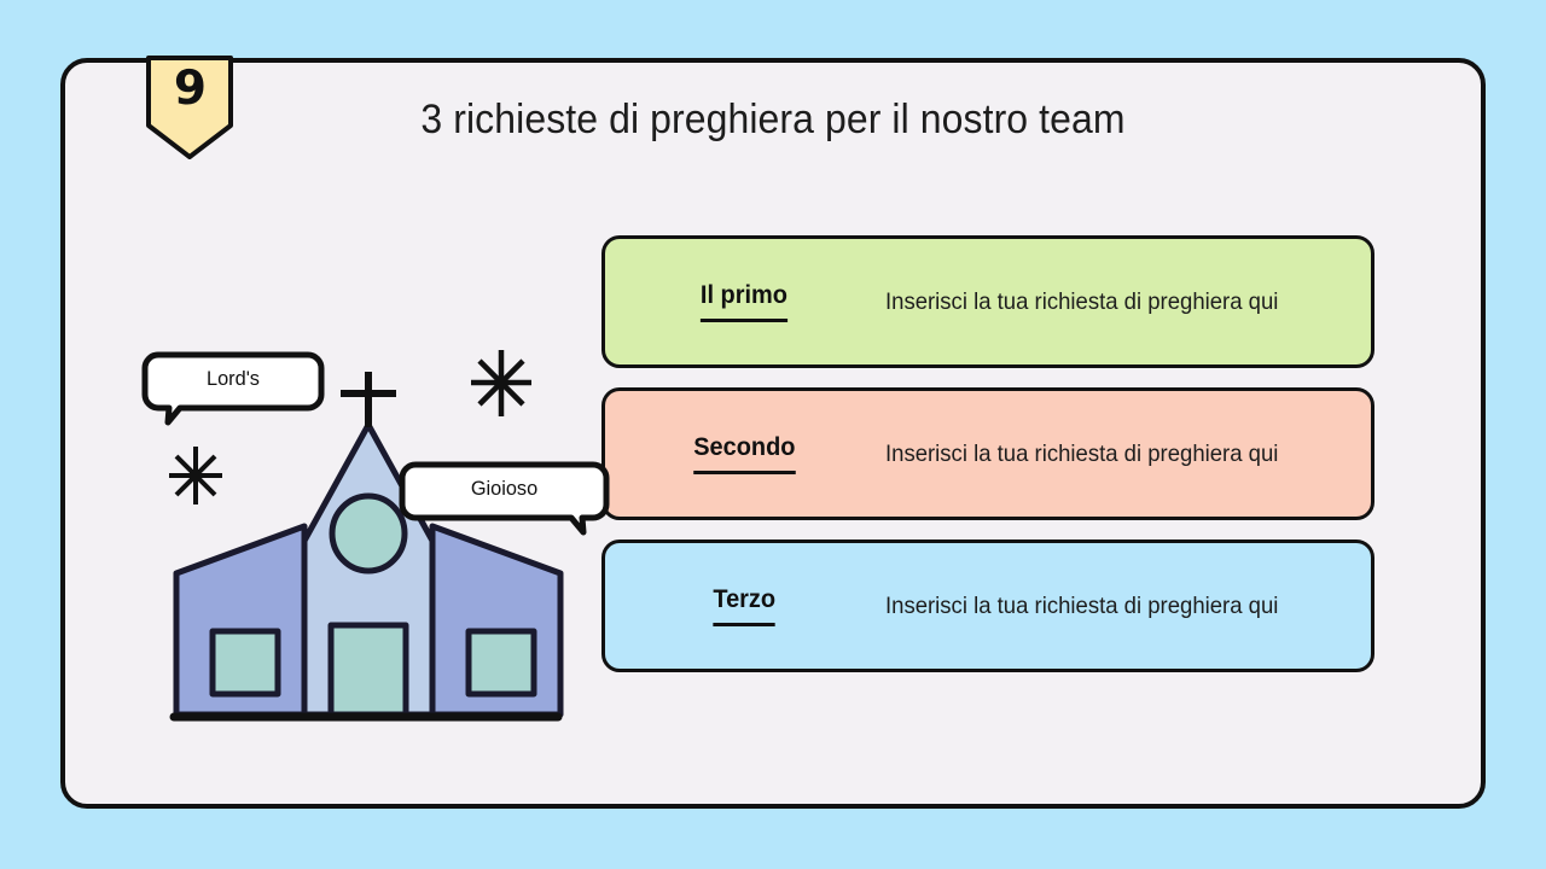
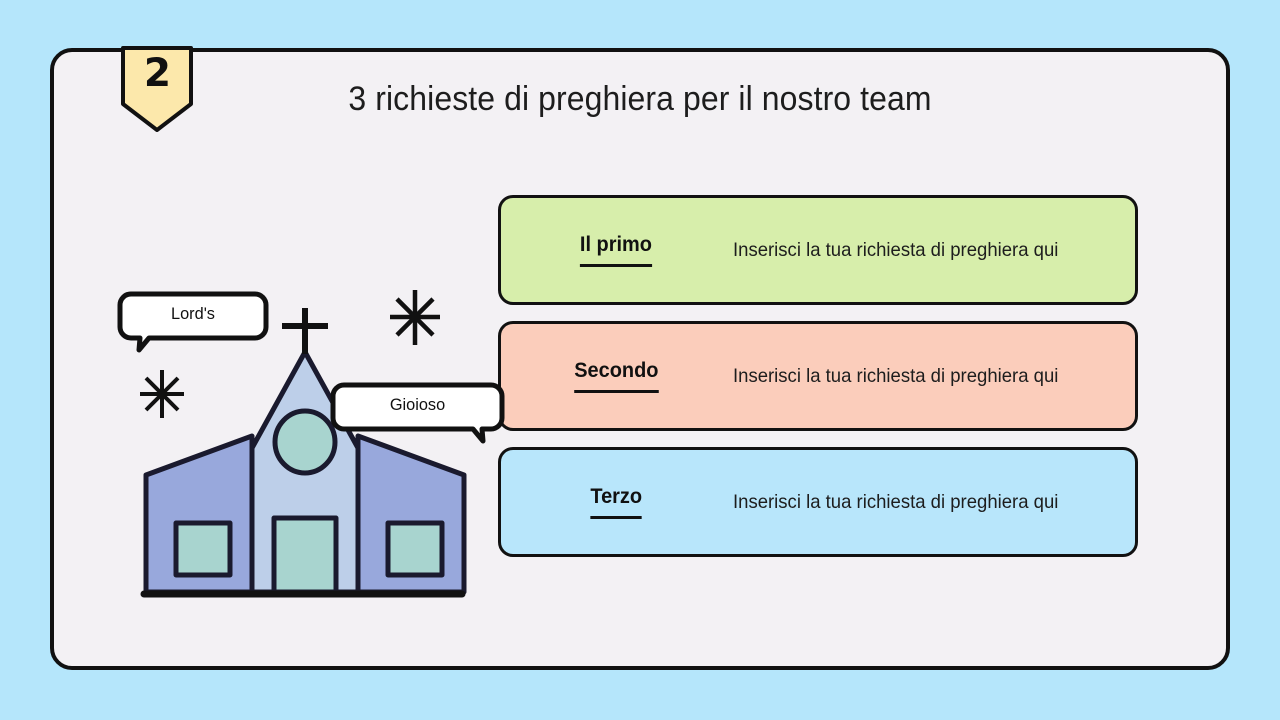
- 9
+ 2
  3 richieste di preghiera per il nostro team
  Il primo
  Inserisci la tua richiesta di preghiera qui
  Secondo
  Inserisci la tua richiesta di preghiera qui
  Terzo
  Inserisci la tua richiesta di preghiera qui
  Lord's
  Gioioso
